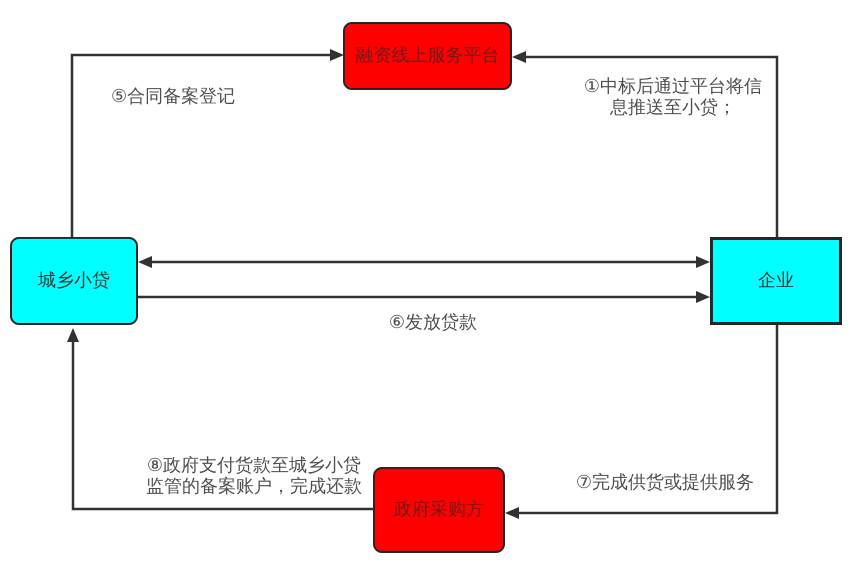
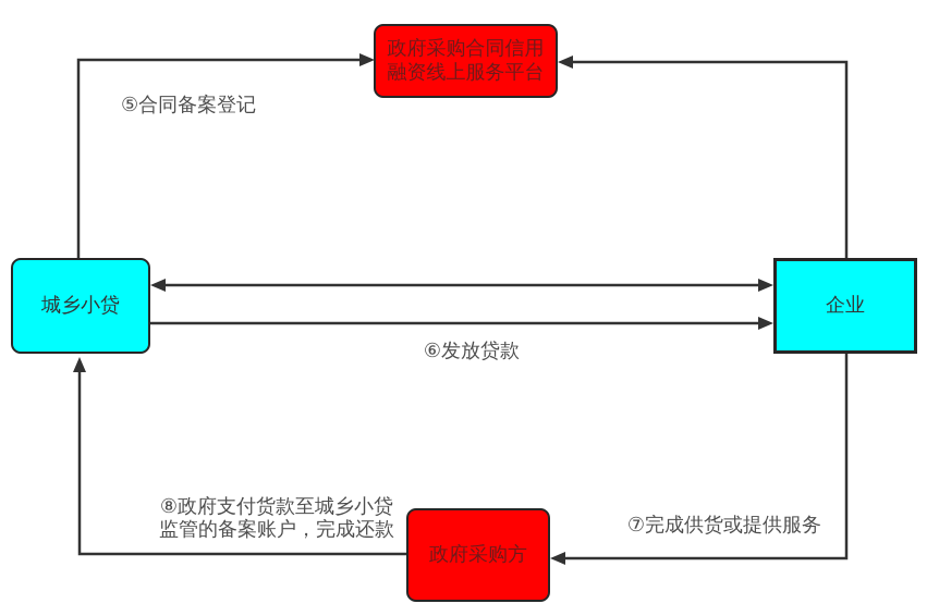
+ 政府采购合同信用
  融资线上服务平台
  城乡小贷
  企业
  政府采购方
  ⑤合同备案登记
- ①中标后通过平台将信
- 息推送至小贷；
  ⑥发放贷款
  ⑦完成供货或提供服务
  ⑧政府支付货款至城乡小贷
  监管的备案账户，完成还款
